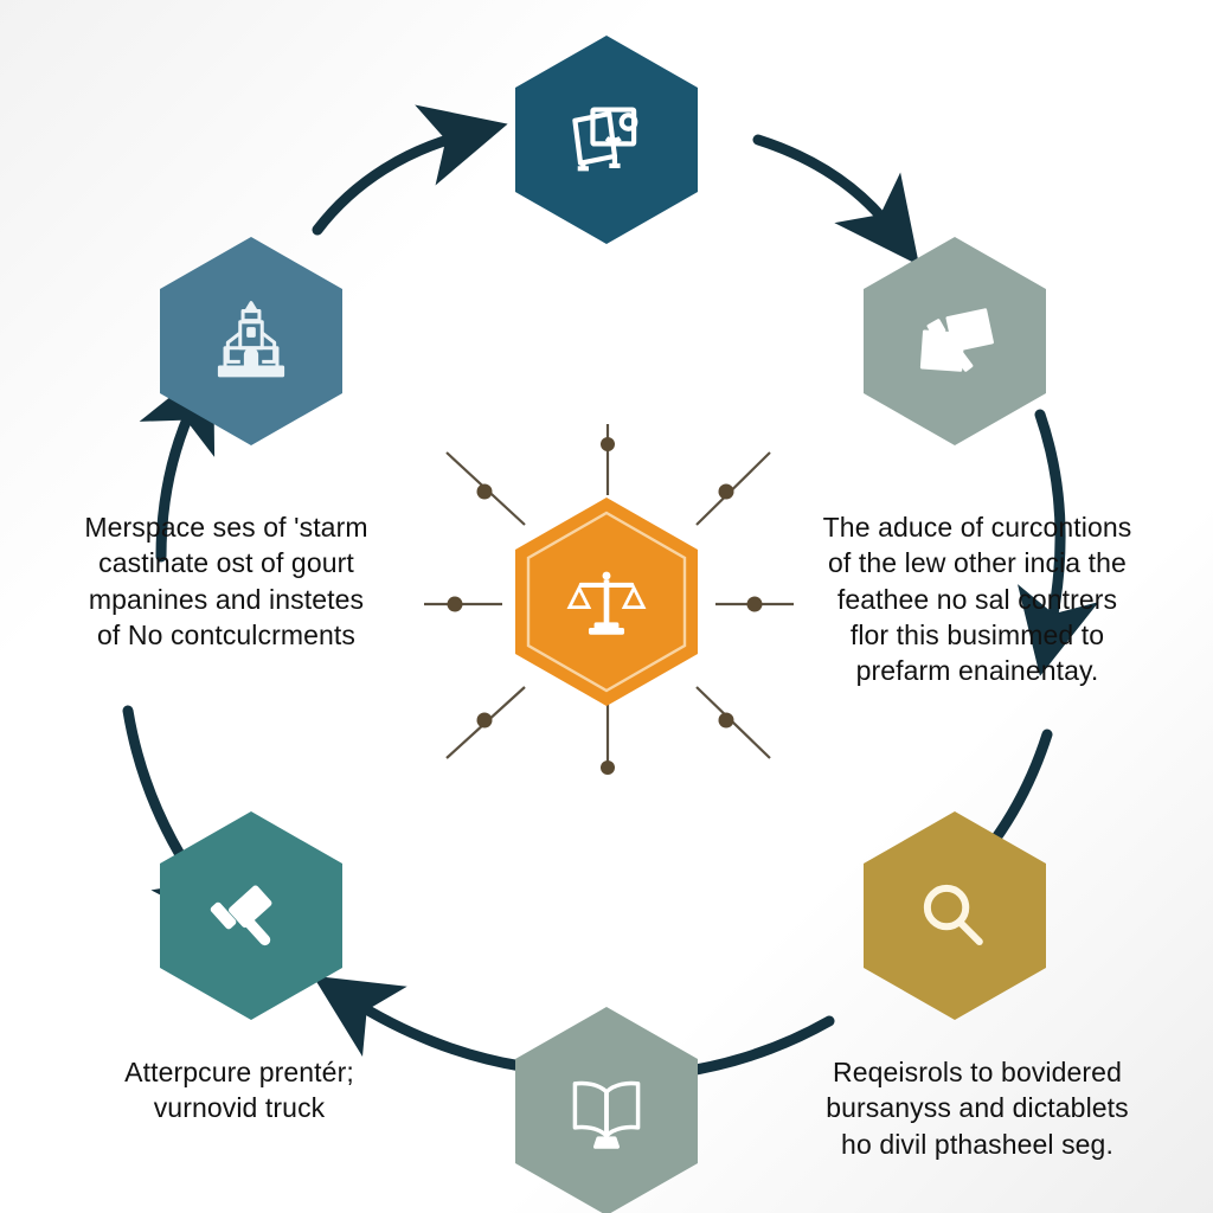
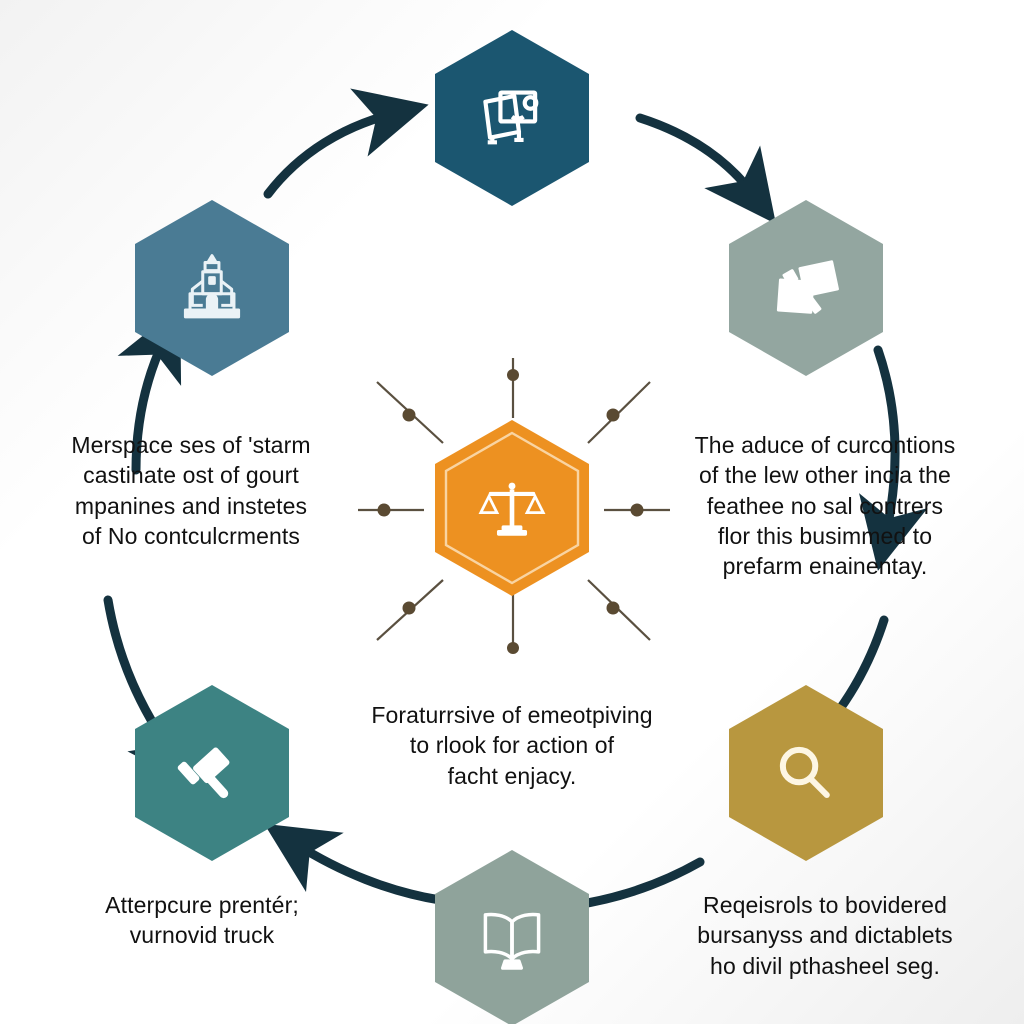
  The aduce of curcontions
  of the lew other incia the
  feathee no sal contrers
  flor this busimmed to
  prefarm enainentay.
  Reqeisrols to bovidered
  bursanyss and dictablets
  ho divil pthasheel seg.
+ Foraturrsive of emeotpiving
+ to rlook for action of
+ facht enjacy.
  Atterpcure prentér;
  vurnovid truck
  Merspace ses of 'starm
  castinate ost of gourt
  mpanines and instetes
  of No contculcrments
